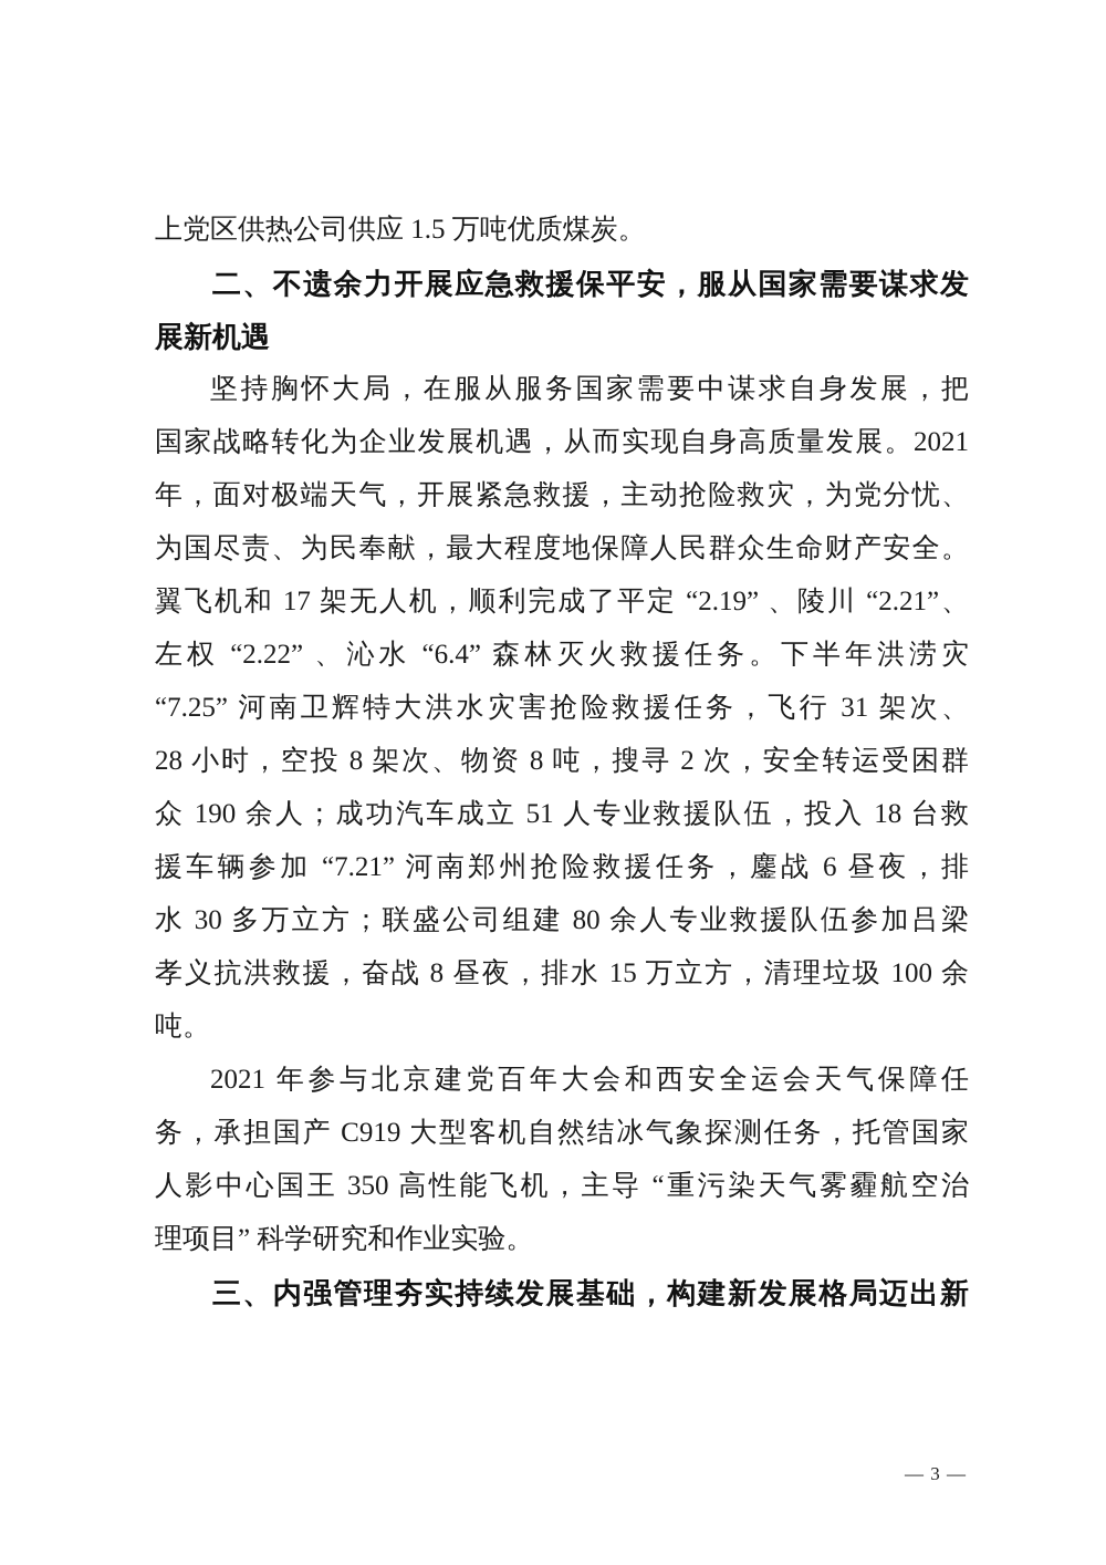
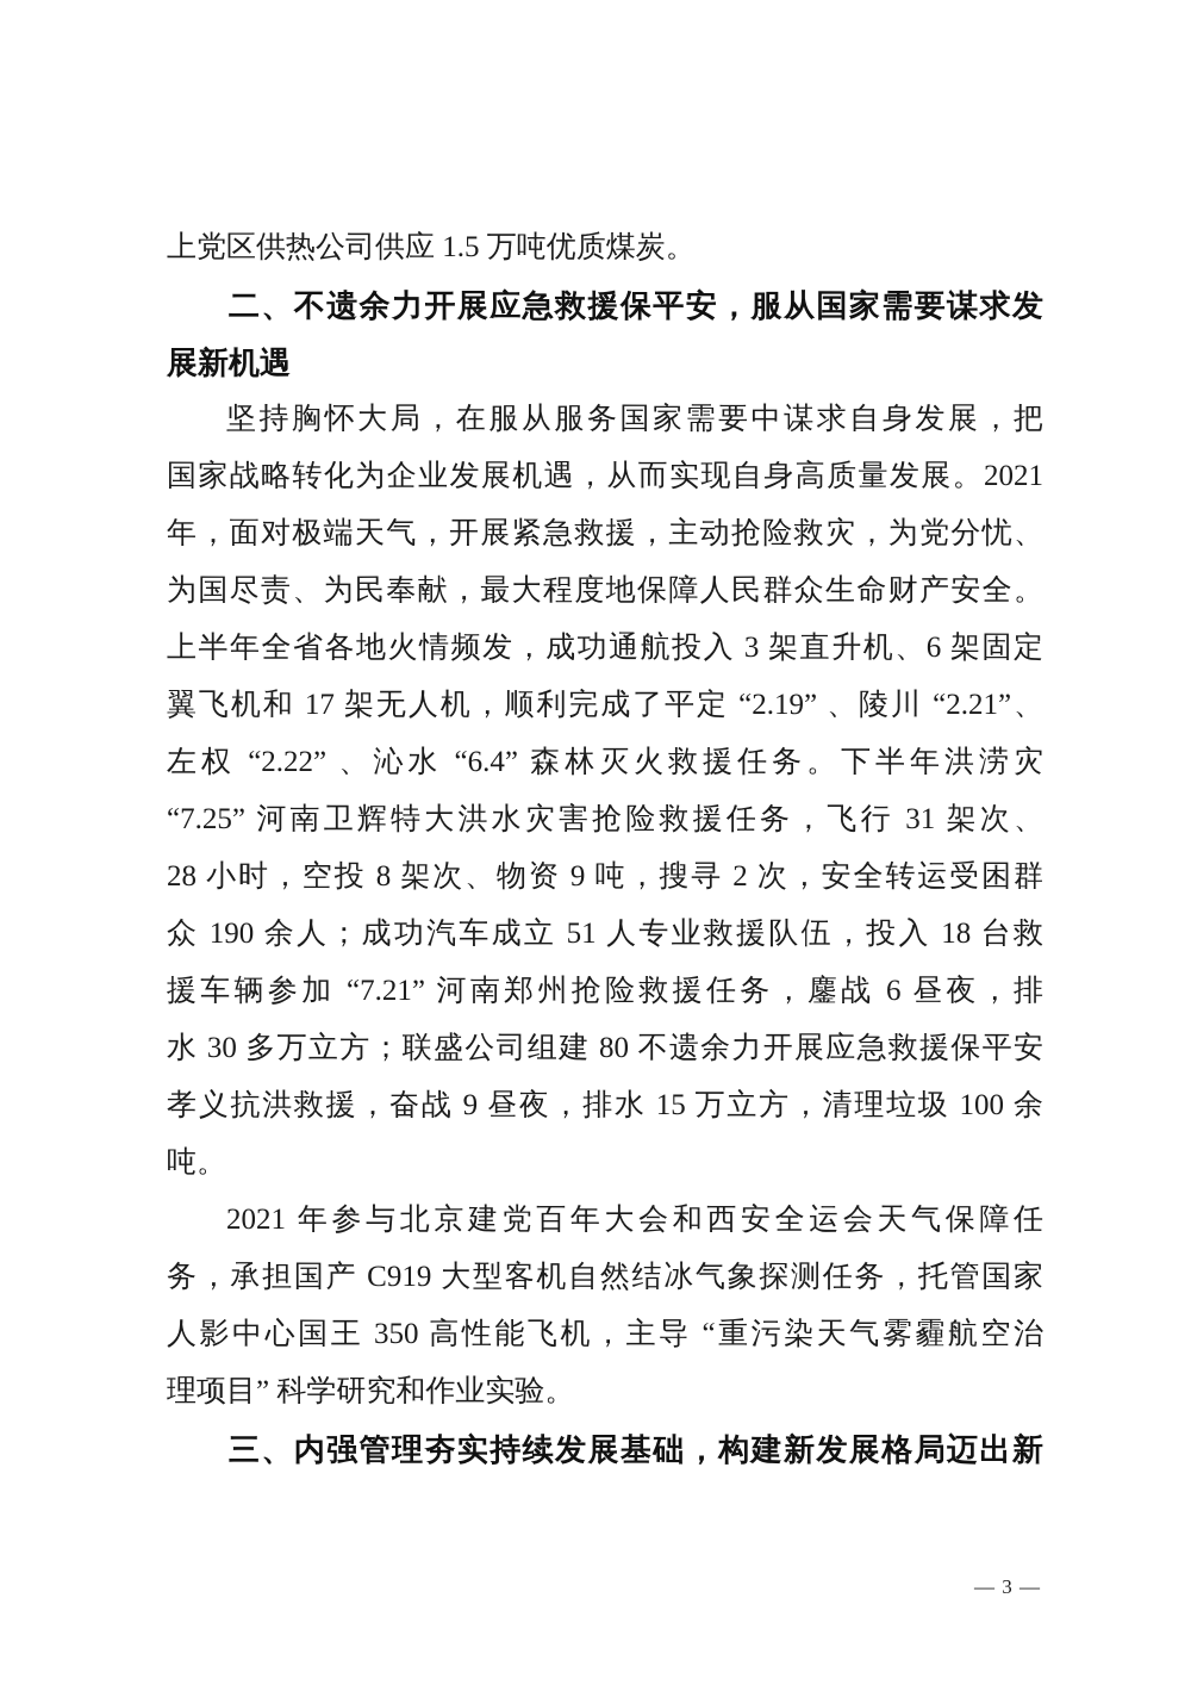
  上党区供热公司供应 1.5 万吨优质煤炭。
  二、不遗余力开展应急救援保平安，服从国家需要谋求发
  展新机遇
  坚持胸怀大局，在服从服务国家需要中谋求自身发展，把
  国家战略转化为企业发展机遇，从而实现自身高质量发展。2021
  年，面对极端天气，开展紧急救援，主动抢险救灾，为党分忧、
  为国尽责、为民奉献，最大程度地保障人民群众生命财产安全。
+ 上半年全省各地火情频发，成功通航投入 3 架直升机、6 架固定
  翼飞机和 17 架无人机，顺利完成了平定 “2.19” 、陵川 “2.21”、
  左权 “2.22” 、沁水 “6.4” 森林灭火救援任务。下半年洪涝灾
  “7.25” 河南卫辉特大洪水灾害抢险救援任务，飞行 31 架次、
- 28 小时，空投 8 架次、物资 8 吨，搜寻 2 次，安全转运受困群
+ 28 小时，空投 8 架次、物资 9 吨，搜寻 2 次，安全转运受困群
  众 190 余人；成功汽车成立 51 人专业救援队伍，投入 18 台救
  援车辆参加 “7.21” 河南郑州抢险救援任务，鏖战 6 昼夜，排
- 水 30 多万立方；联盛公司组建 80 余人专业救援队伍参加吕梁
+ 水 30 多万立方；联盛公司组建 80 不遗余力开展应急救援保平安
- 孝义抗洪救援，奋战 8 昼夜，排水 15 万立方，清理垃圾 100 余
+ 孝义抗洪救援，奋战 9 昼夜，排水 15 万立方，清理垃圾 100 余
  吨。
  2021 年参与北京建党百年大会和西安全运会天气保障任
  务，承担国产 C919 大型客机自然结冰气象探测任务，托管国家
  人影中心国王 350 高性能飞机，主导 “重污染天气雾霾航空治
  理项目” 科学研究和作业实验。
  三、内强管理夯实持续发展基础，构建新发展格局迈出新
  — 3 —
